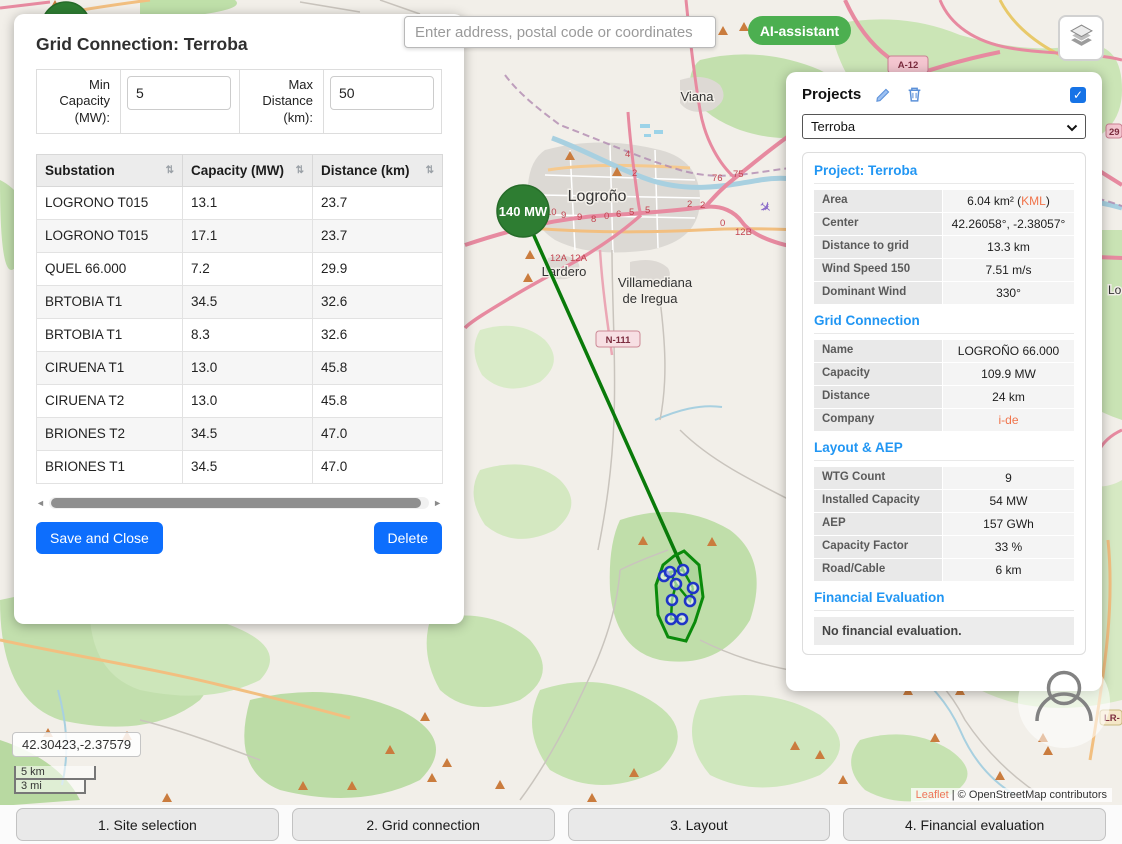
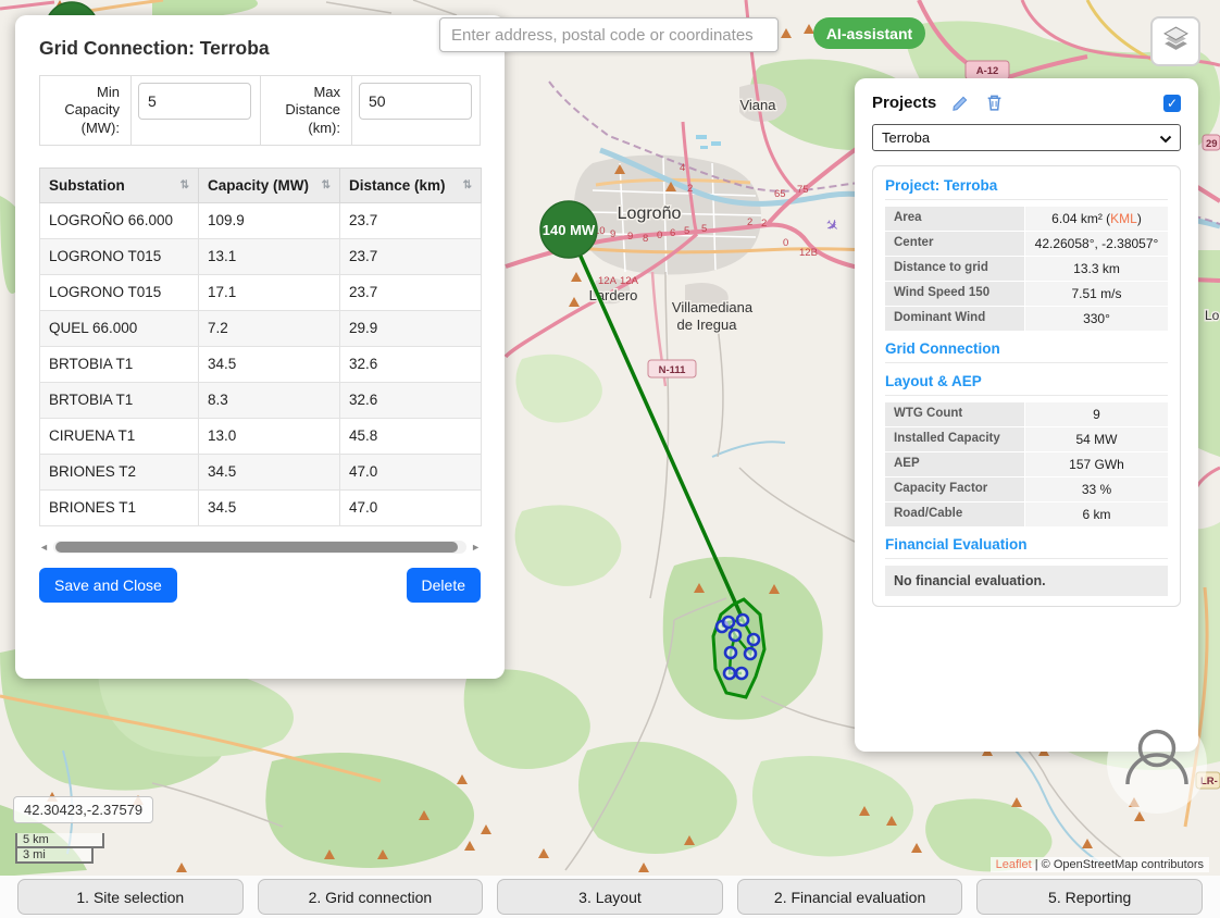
  9
  9
  8
  0
  6
  5
  5
  2
  2
  0
  12B
- 76
+ 65
  75
  4
  2
  12A
  12A
  A-12
  N-111
  LR-
  29
  Logroño
  Viana
  Lardero
  Villamediana
  de Iregua
  Lo
  140 MW
  Enter address, postal code or coordinates
  AI-assistant
  Grid Connection: Terroba
  Min Capacity (MW):
  5
  Max Distance (km):
  50
  Substation ⇅	Capacity (MW) ⇅	Distance (km) ⇅
+ LOGROÑO 66.000	109.9	23.7
  LOGRONO T015	13.1	23.7
  LOGRONO T015	17.1	23.7
  QUEL 66.000	7.2	29.9
  BRTOBIA T1	34.5	32.6
  BRTOBIA T1	8.3	32.6
  CIRUENA T1	13.0	45.8
- CIRUENA T2	13.0	45.8
  BRIONES T2	34.5	47.0
  BRIONES T1	34.5	47.0
  ◄
  ►
  Save and Close
  Delete
  Projects
  ✓
  Terroba
  Project: Terroba
  Area
  6.04 km² (KML)
  Center
  42.26058°, -2.38057°
  Distance to grid
  13.3 km
  Wind Speed 150
  7.51 m/s
  Dominant Wind
  330°
  Grid Connection
- Name
- LOGROÑO 66.000
- Capacity
- 109.9 MW
- Distance
- 24 km
- Company
- i-de
  Layout & AEP
  WTG Count
  9
  Installed Capacity
  54 MW
  AEP
  157 GWh
  Capacity Factor
  33 %
  Road/Cable
  6 km
  Financial Evaluation
  No financial evaluation.
  42.30423,-2.37579
  5 km
  3 mi
  Leaflet | © OpenStreetMap contributors
  1. Site selection
  2. Grid connection
  3. Layout
- 4. Financial evaluation
+ 2. Financial evaluation
+ 5. Reporting
